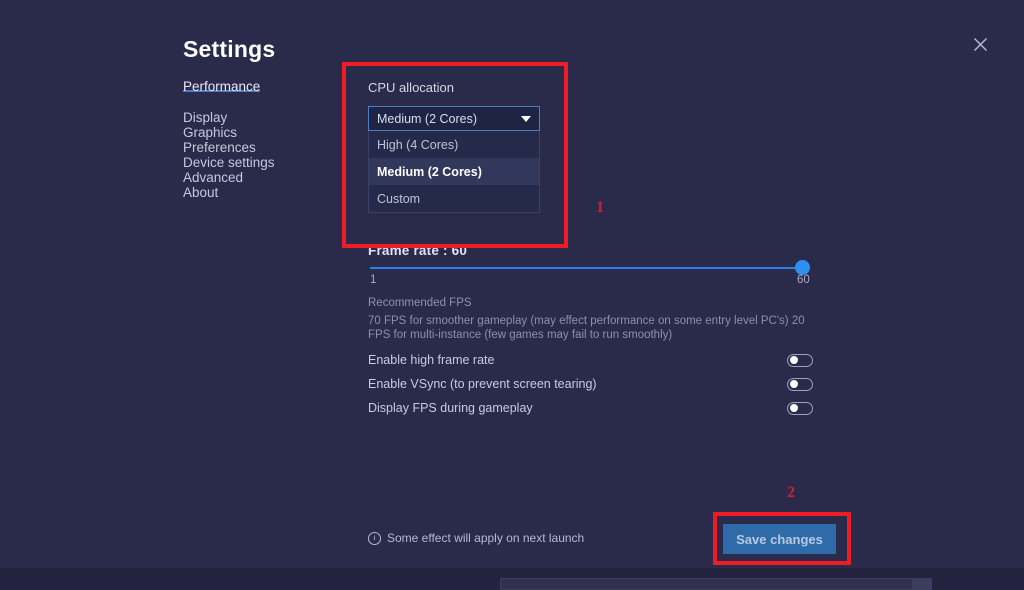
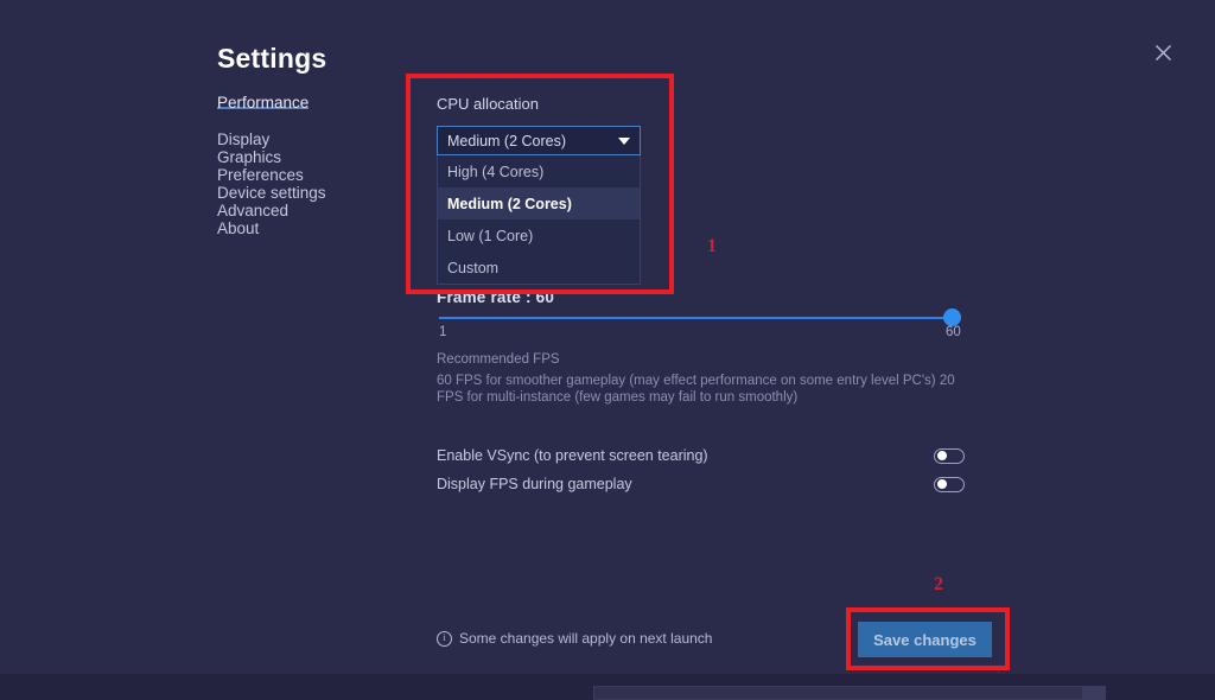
  Settings
  Performance
  Display
  Graphics
  Preferences
  Device settings
  Advanced
  About
  Frame rate : 60
  1
  60
  Recommended FPS
- 70 FPS for smoother gameplay (may effect performance on some entry level PC's) 20 FPS for multi-instance (few games may fail to run smoothly)
+ 60 FPS for smoother gameplay (may effect performance on some entry level PC's) 20 FPS for multi-instance (few games may fail to run smoothly)
- Enable high frame rate
  Enable VSync (to prevent screen tearing)
  Display FPS during gameplay
  CPU allocation
  Medium (2 Cores)
  High (4 Cores)
  Medium (2 Cores)
+ Low (1 Core)
  Custom
  i
- Some effect will apply on next launch
+ Some changes will apply on next launch
  Save changes
  1
  2
